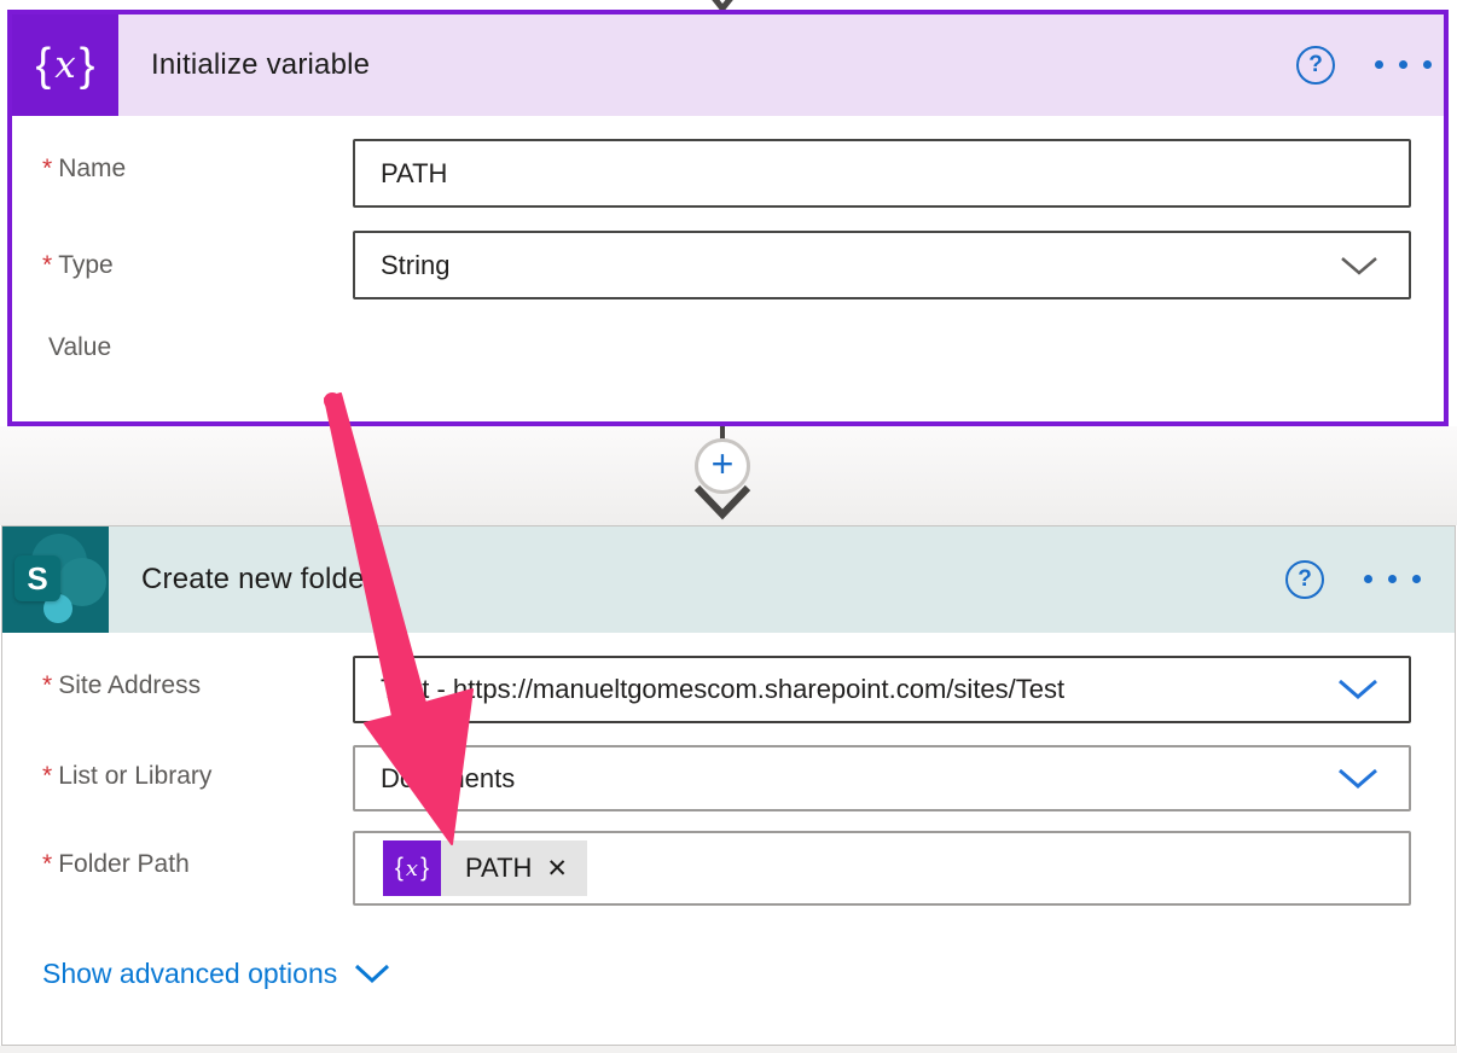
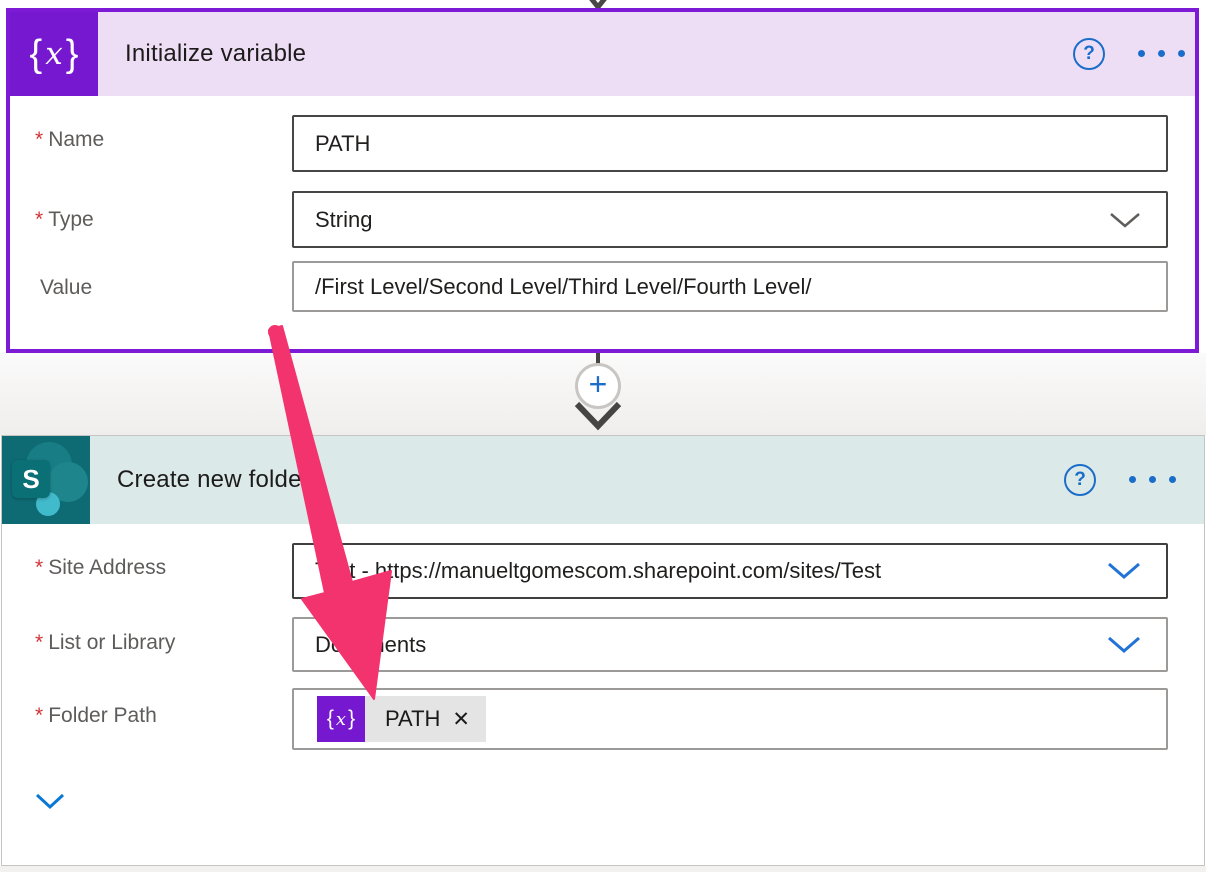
  {
  x
  }
  Initialize variable
  ?
  * Name
  PATH
  * Type
  String
  Value
+ /First Level/Second Level/Third Level/Fourth Level/
  +
  S
  Create new folde
  ?
  * Site Address
  t - htps://manueltgomescom.sharepoint.com/sites/Test
  * List or Library
  * Folder Path
  {
  x
  }
  PATH
  ✕
- Show advanced options
